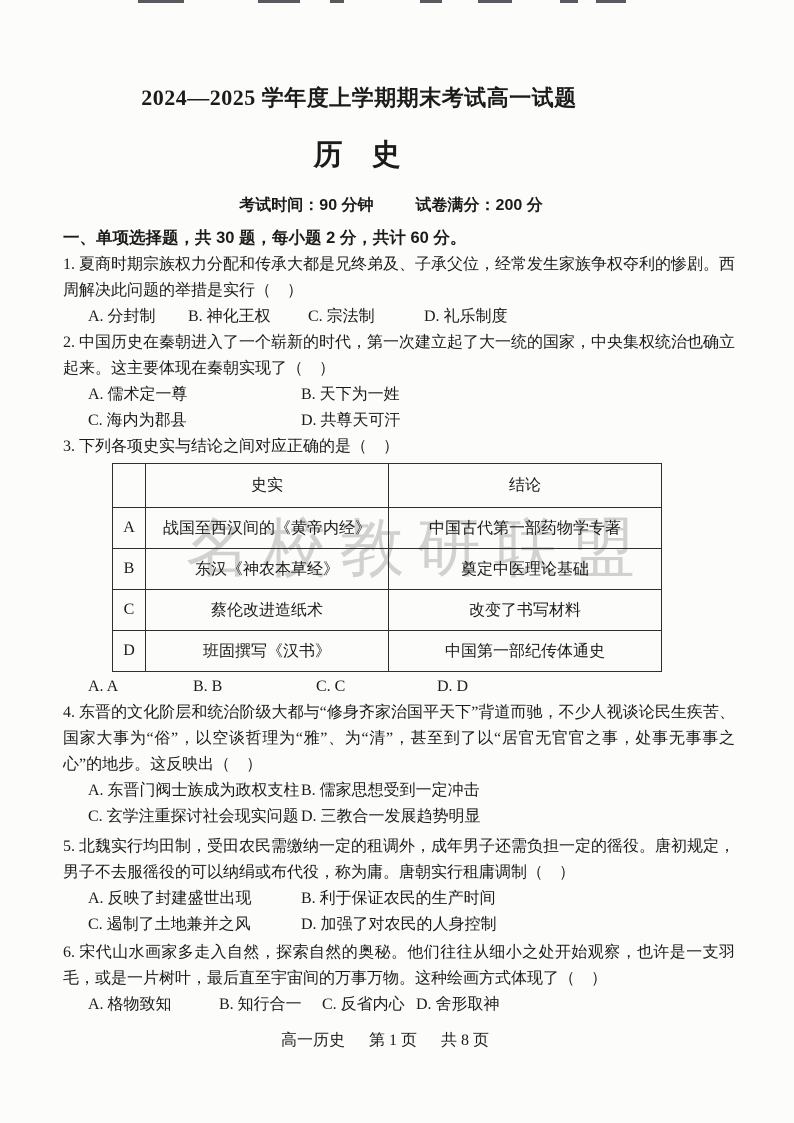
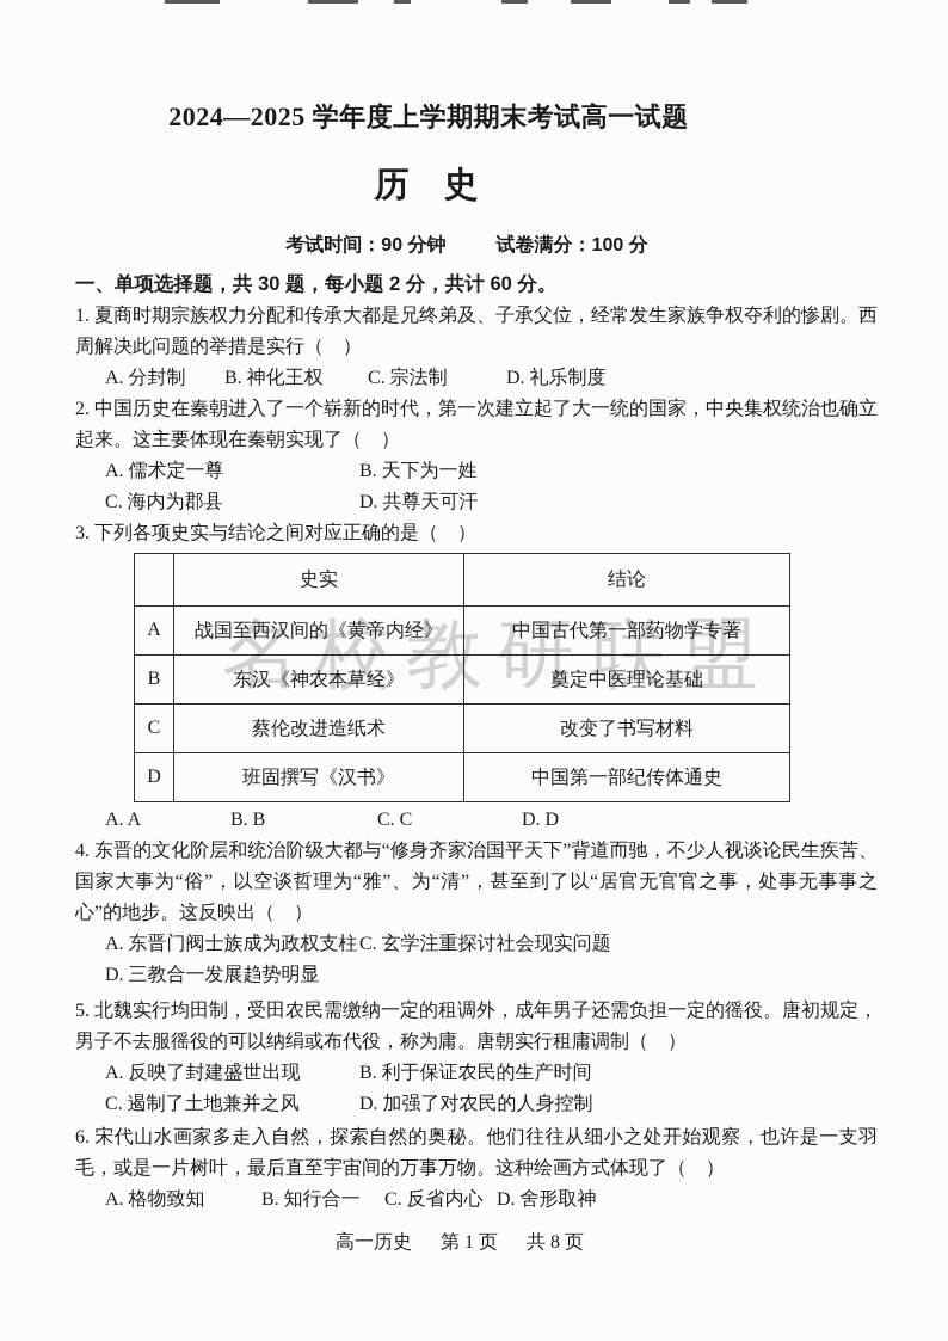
  名校教研联盟
  2024—2025 学年度上学期期末考试高一试题
  历 史
  考试时间：90 分钟
- 试卷满分：200 分
+ 试卷满分：100 分
  一、单项选择题，共 30 题，每小题 2 分，共计 60 分。
  1. 夏商时期宗族权力分配和传承大都是兄终弟及、子承父位，经常发生家族争权夺利的惨剧。西周解决此问题的举措是实行（ ）
  A. 分封制
  B. 神化王权
  C. 宗法制
  D. 礼乐制度
  2. 中国历史在秦朝进入了一个崭新的时代，第一次建立起了大一统的国家，中央集权统治也确立起来。这主要体现在秦朝实现了（ ）
  A. 儒术定一尊
  B. 天下为一姓
  C. 海内为郡县
  D. 共尊天可汗
  3. 下列各项史实与结论之间对应正确的是（ ）
  	史实	结论
  A	战国至西汉间的《黄帝内经》	中国古代第一部药物学专著
  B	东汉《神农本草经》	奠定中医理论基础
  C	蔡伦改进造纸术	改变了书写材料
  D	班固撰写《汉书》	中国第一部纪传体通史
  A. A
  B. B
  C. C
  D. D
  4. 东晋的文化阶层和统治阶级大都与“修身齐家治国平天下”背道而驰，不少人视谈论民生疾苦、国家大事为“俗”，以空谈哲理为“雅”、为“清”，甚至到了以“居官无官官之事，处事无事事之心”的地步。这反映出（ ）
  A. 东晋门阀士族成为政权支柱
- B. 儒家思想受到一定冲击
  C. 玄学注重探讨社会现实问题
  D. 三教合一发展趋势明显
  5. 北魏实行均田制，受田农民需缴纳一定的租调外，成年男子还需负担一定的徭役。唐初规定，男子不去服徭役的可以纳绢或布代役，称为庸。唐朝实行租庸调制（ ）
  A. 反映了封建盛世出现
  B. 利于保证农民的生产时间
  C. 遏制了土地兼并之风
  D. 加强了对农民的人身控制
  6. 宋代山水画家多走入自然，探索自然的奥秘。他们往往从细小之处开始观察，也许是一支羽毛，或是一片树叶，最后直至宇宙间的万事万物。这种绘画方式体现了（ ）
  A. 格物致知
  B. 知行合一
  C. 反省内心
  D. 舍形取神
  高一历史
  第 1 页
  共 8 页
